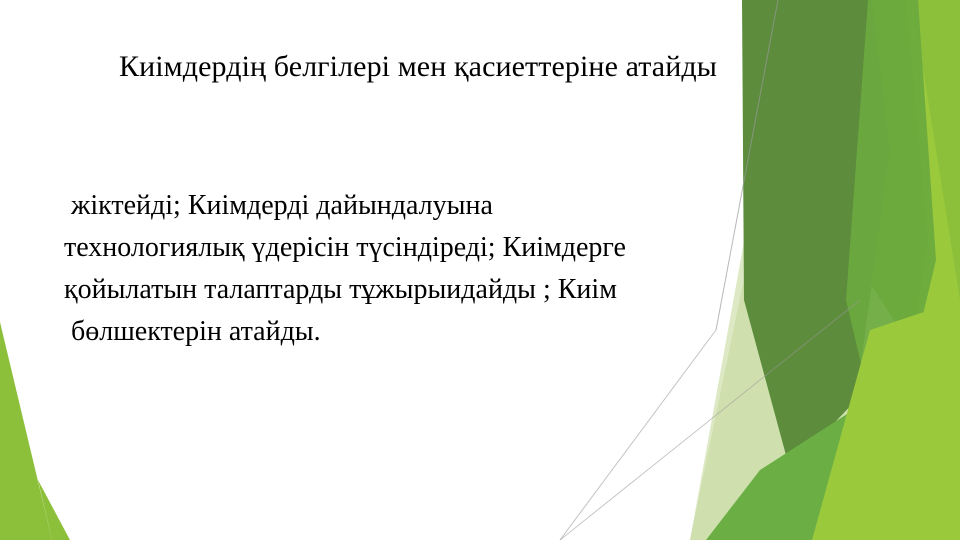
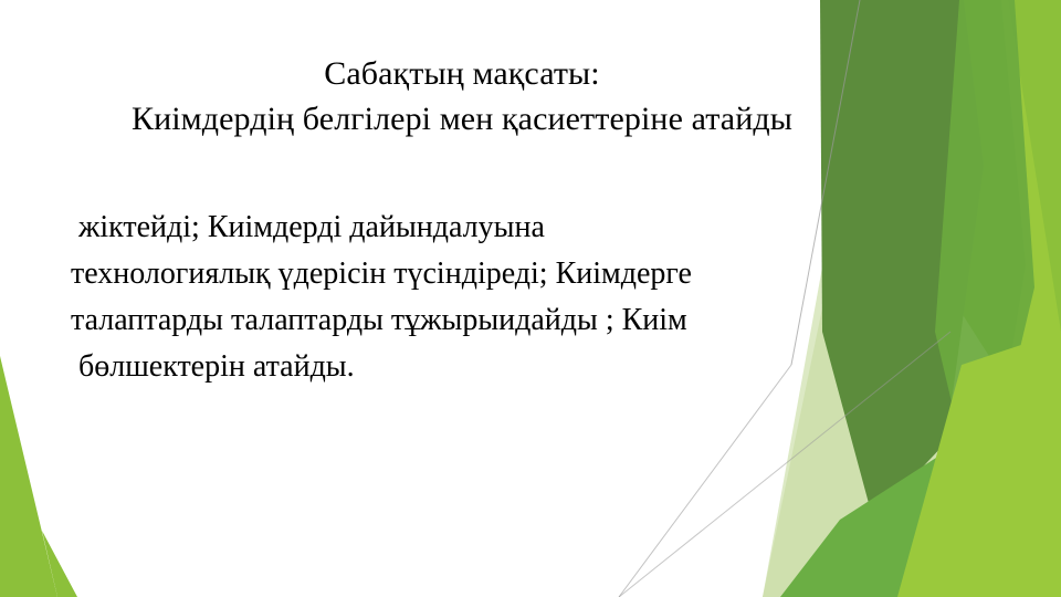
+ Сабақтың мақсаты:
  Киімдердің белгілері мен қасиеттеріне атайды
  жіктейді; Киімдерді дайындалуына
  технологиялық үдерісін түсіндіреді; Киімдерге
- қойылатын талаптарды тұжырыидайды ; Киім
+ талаптарды талаптарды тұжырыидайды ; Киім
  бөлшектерін атайды.
